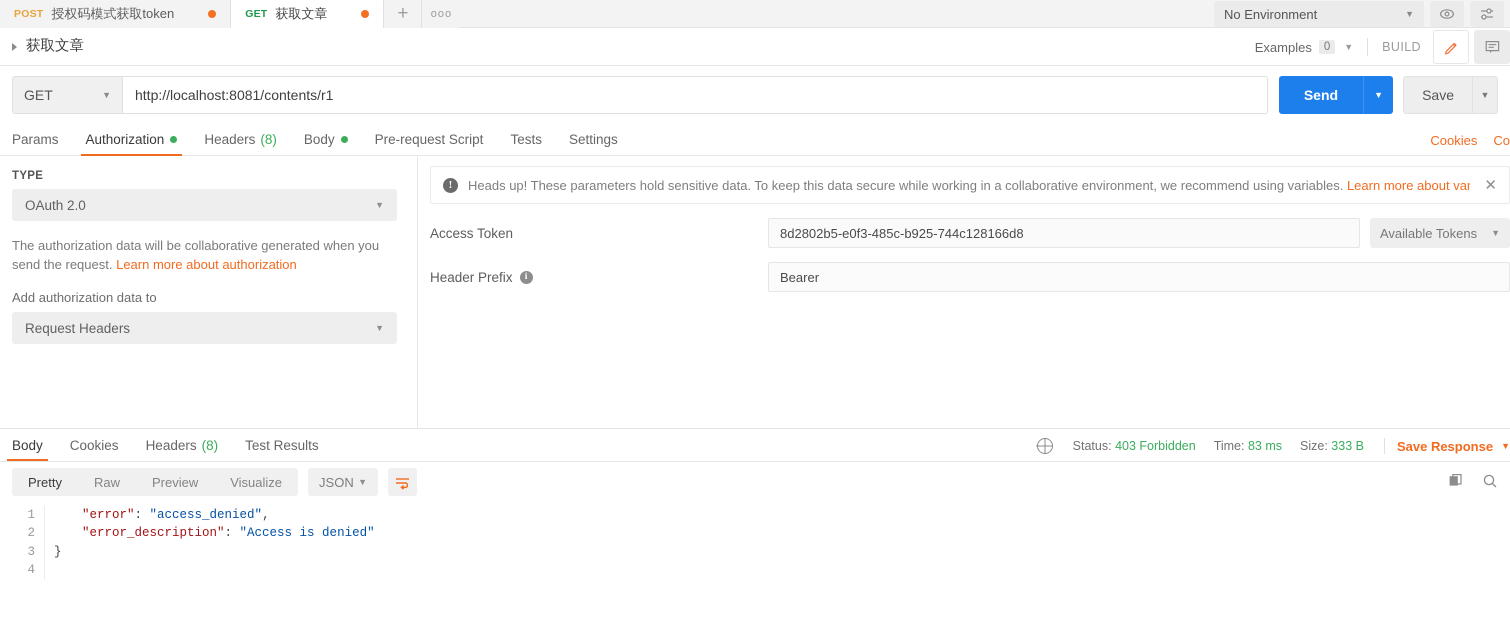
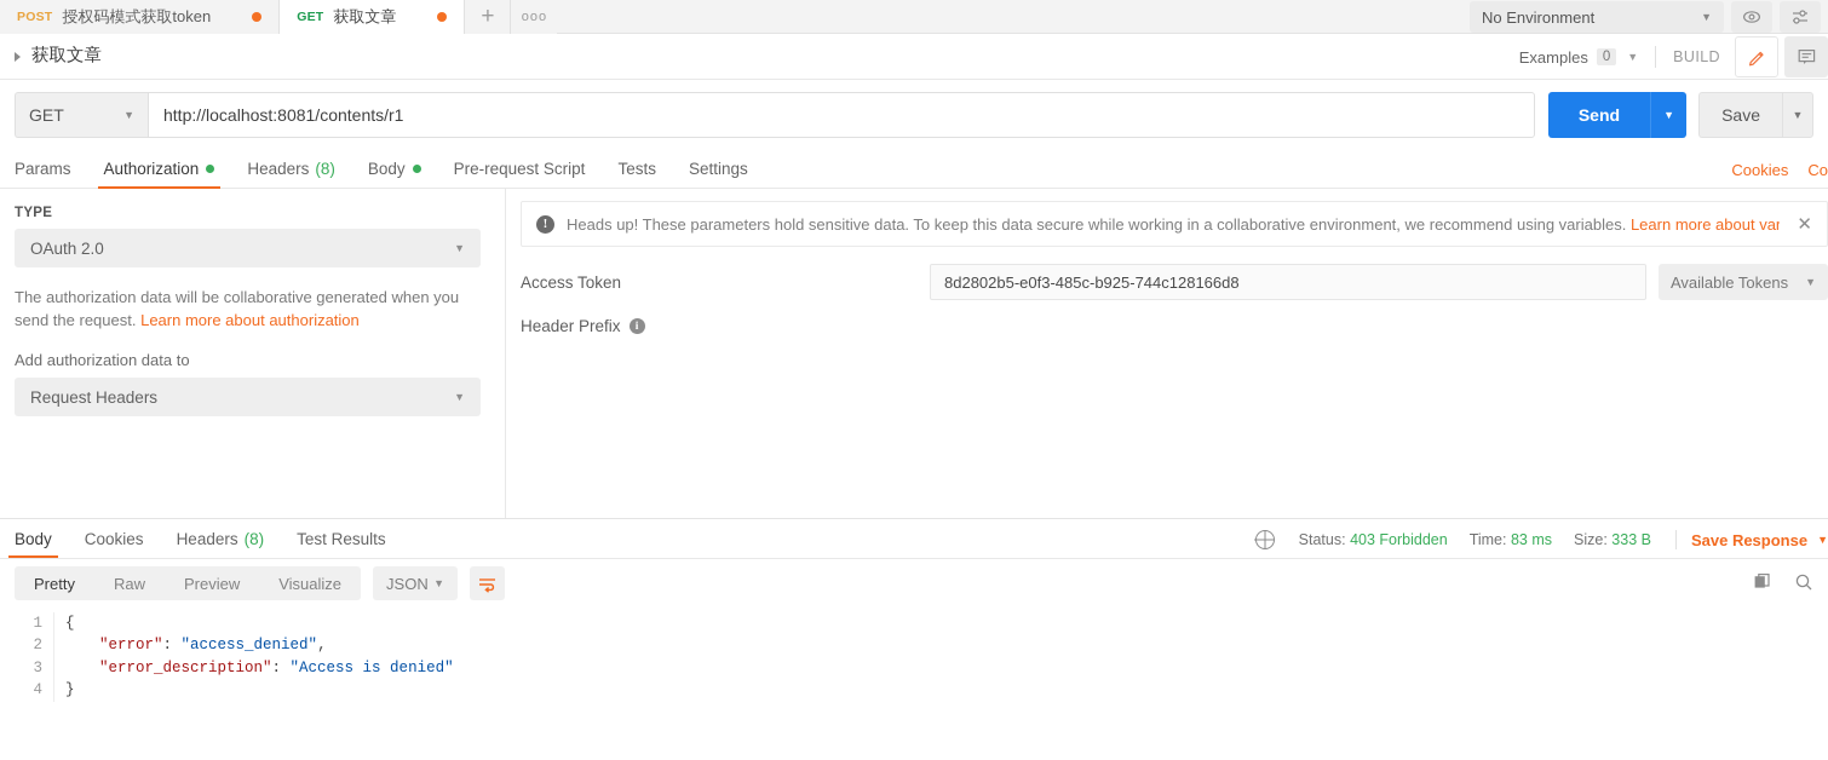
  POST
  授权码模式获取token
  GET
  获取文章
  +
  ooo
  No Environment
  ▼
  获取文章
  Examples
  0
  ▼
  BUILD
  GET
  ▼
  http://localhost:8081/contents/r1
  Send
  ▼
  Save
  ▼
  Params
  Authorization
  Headers
  (8)
  Body
  Pre-request Script
  Tests
  Settings
  Cookies
  Co
  TYPE
  OAuth 2.0
  ▼
  The authorization data will be collaborative generated when you send the request. Learn more about authorization
  Add authorization data to
  Request Headers
  ▼
  !
  Heads up! These parameters hold sensitive data. To keep this data secure while working in a collaborative environment, we recommend using variables. Learn more about var
  ✕
  Access Token
  8d2802b5-e0f3-485c-b925-744c128166d8
  Available Tokens
  ▼
  Header Prefix
  i
- Bearer
  Body
  Cookies
  Headers
  (8)
  Test Results
  Status: 403 Forbidden
  Time: 83 ms
  Size: 333 B
  Save Response
  ▼
  Pretty
  Raw
  Preview
  Visualize
  JSON
  ▼
  1
  2
  3
  4
+ {
  "error": "access_denied",
  "error_description": "Access is denied"
  }
